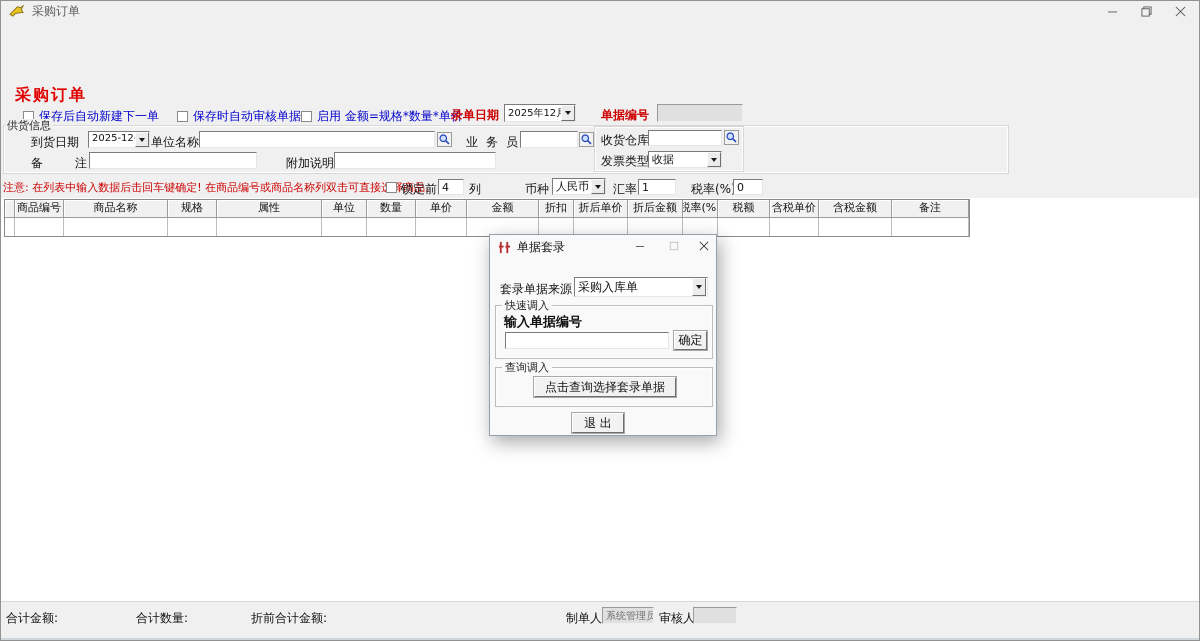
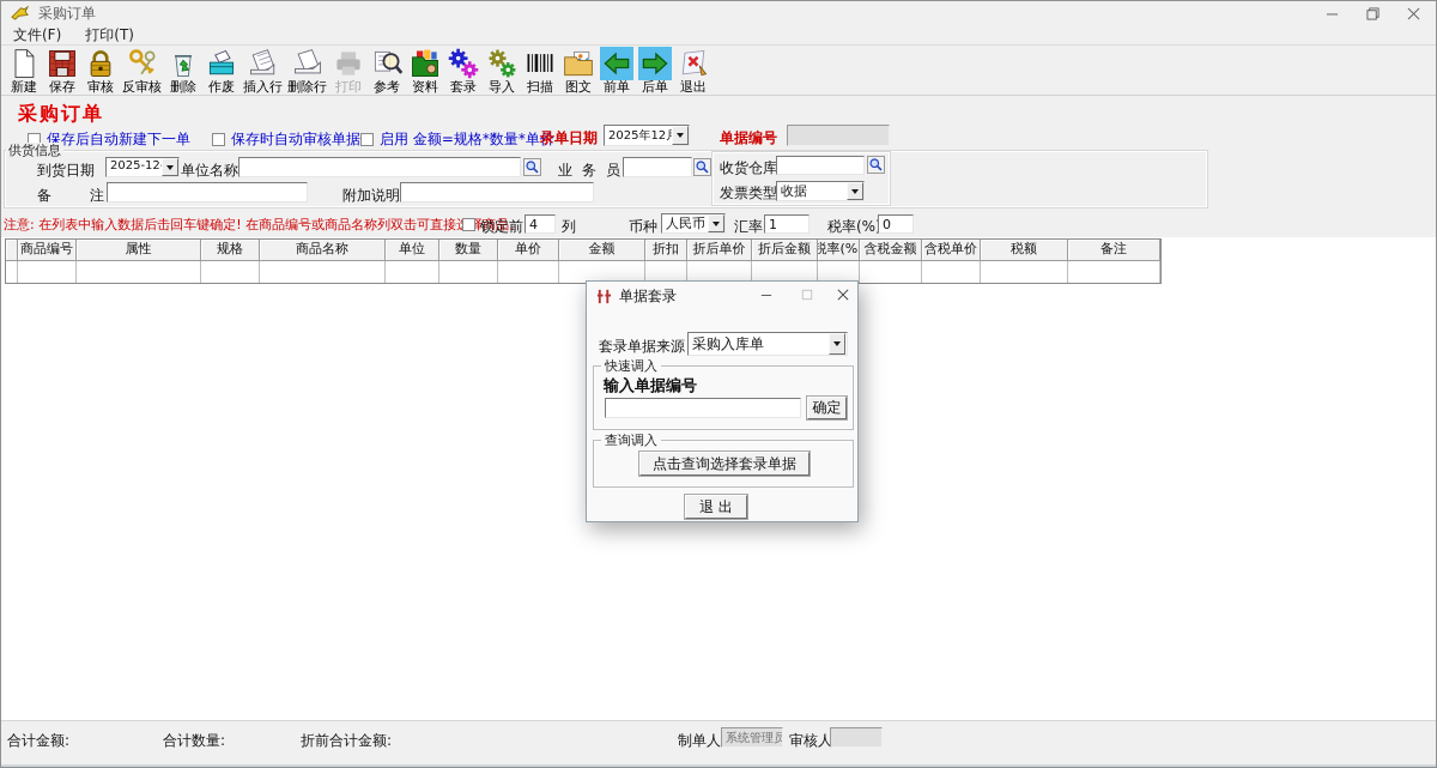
  采购订单
+ 文件(F)
+ 打印(T)
+ 新建
+ 保存
+ 审核
+ 反审核
+ 删除
+ 作废
+ 插入行
+ 删除行
+ 打印
+ 参考
+ 资料
+ 套录
+ 导入
+ 扫描
+ 图文
+ 前单
+ 后单
+ 退出
  采购订单
  保存后自动新建下一单
  保存时自动审核单据
  启用 金额=规格*数量*单价
  录单日期
  2025年122
  单据编号
  供货信息
  到货日期
  2025-12
  单位名称
  业 务 员
  备 注
  附加说明
  收货仓库
  发票类型
  收据
  注意: 在列表中输入数据后击回车键确定! 在商品编号或商品名称列双击可直接择商品。
  锁定前
  4
  列
  币种
  人民币
  汇率
  1
  税率(%
  0
  商品编号
- 商品名称
+ 属性
  规格
- 属性
+ 商品名称
  单位
  数量
  单价
  金额
  折扣
  折后单价
  折后金额
  税率(%
- 税额
+ 含税金额
  含税单价
- 含税金额
+ 税额
  备注
  合计金额:
  合计数量:
  折前合计金额:
  制单人
  系统管理员
  审核人
  单据套录
  套录单据来源
  采购入库单
  快速调入
  输入单据编号
  确定
  查询调入
  点击查询选择套录单据
  退 出
